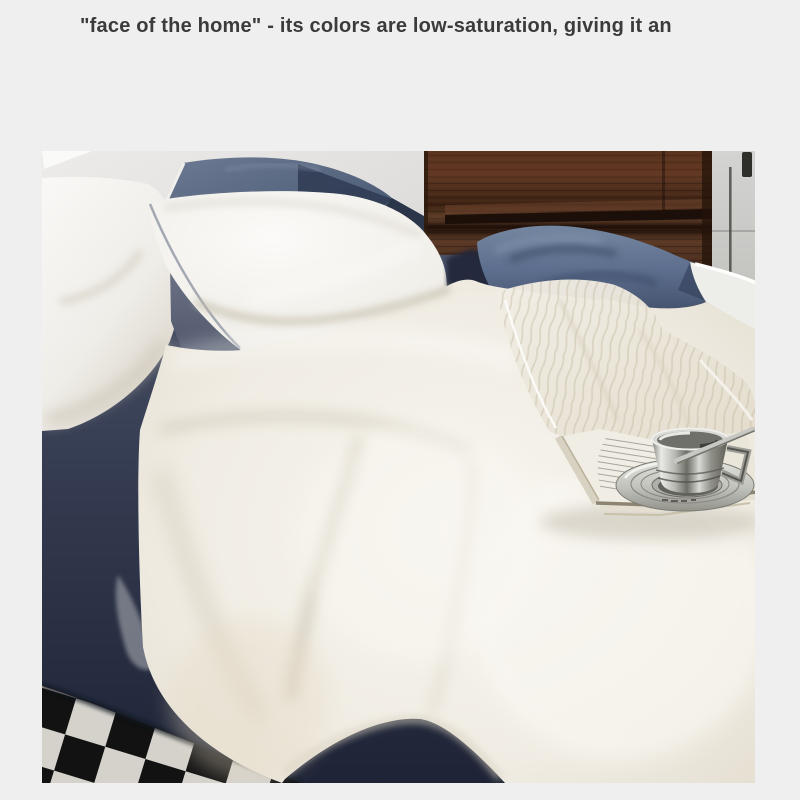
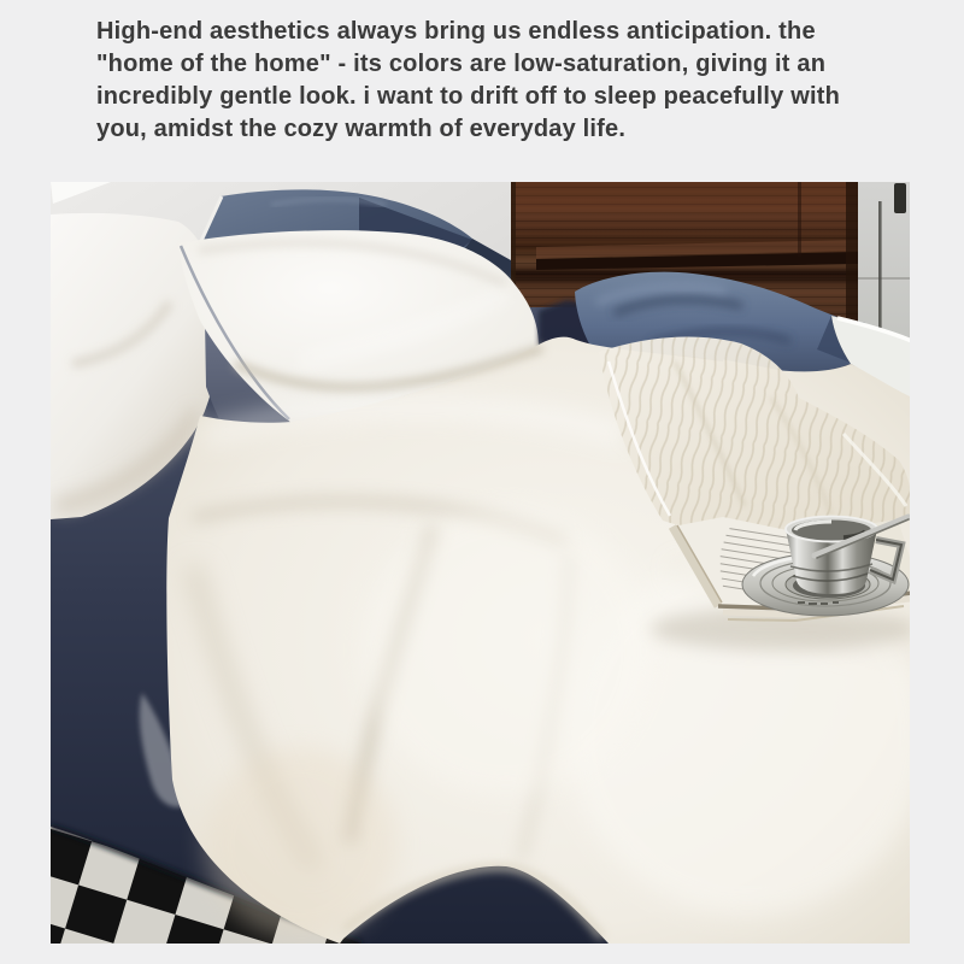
+ High-end aesthetics always bring us endless anticipation. the
- "face of the home" - its colors are low-saturation, giving it an
+ "home of the home" - its colors are low-saturation, giving it an
+ incredibly gentle look. i want to drift off to sleep peacefully with
+ you, amidst the cozy warmth of everyday life.
